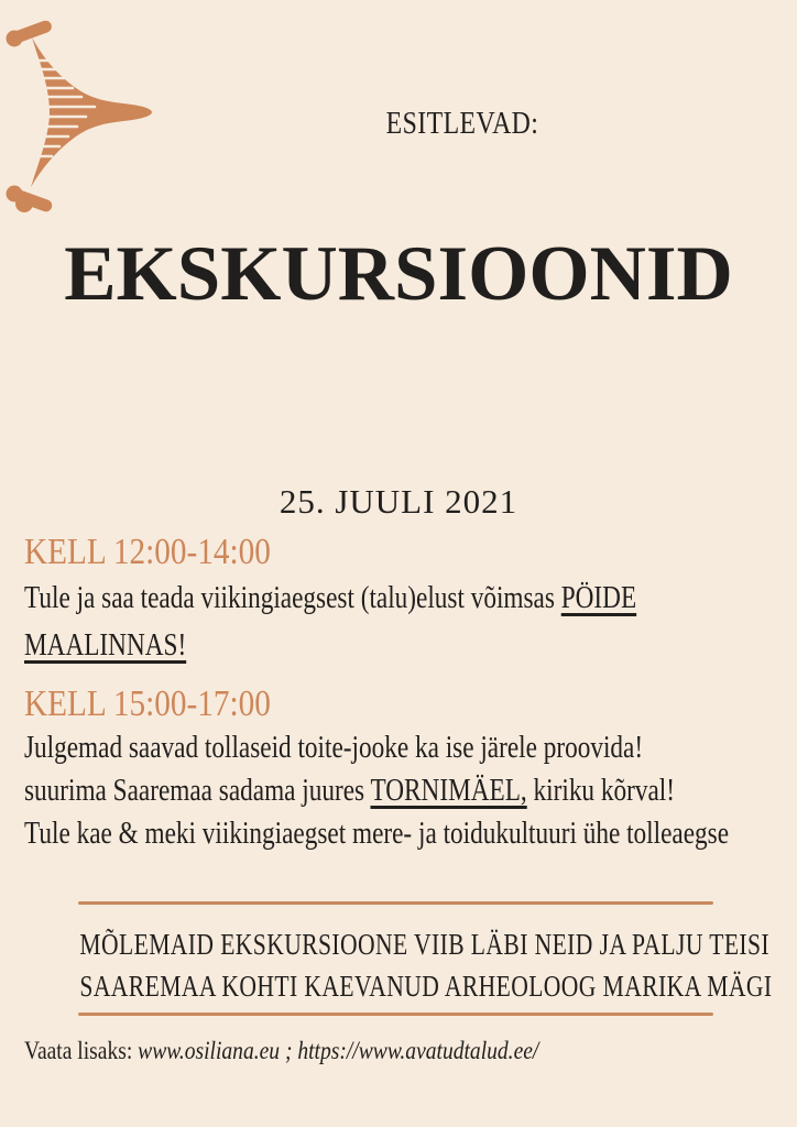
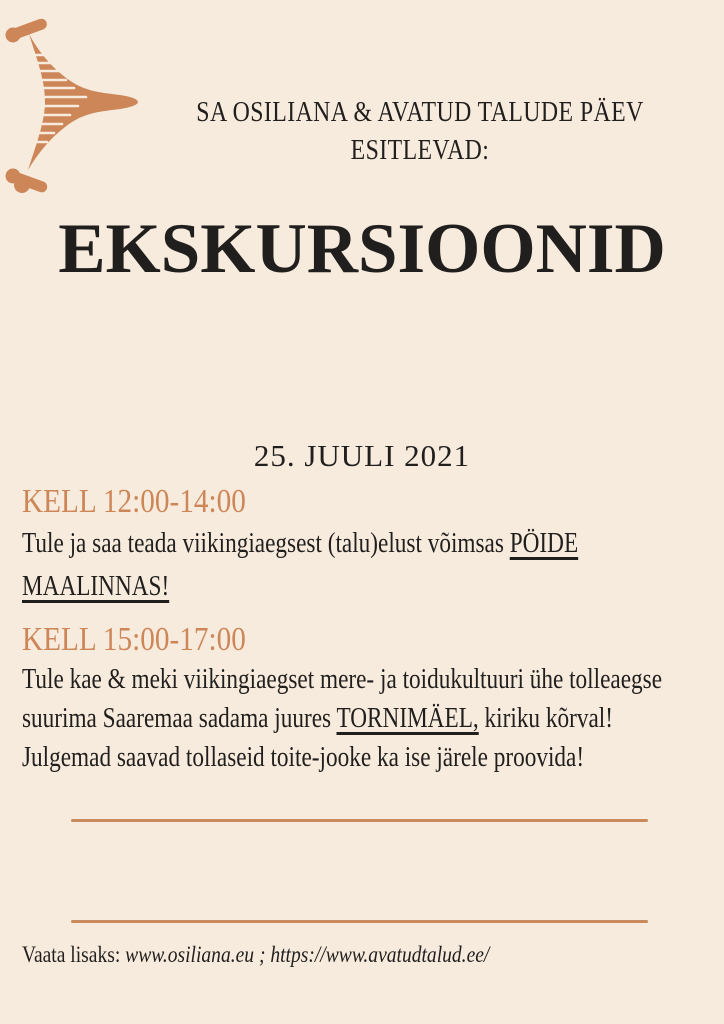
+ SA OSILIANA & AVATUD TALUDE PÄEV
  ESITLEVAD:
  EKSKURSIOONID
  25. JUULI 2021
  KELL 12:00-14:00
  Tule ja saa teada viikingiaegsest (talu)elust võimsas PÖIDE
  MAALINNAS!
  KELL 15:00-17:00
- Julgemad saavad tollaseid toite-jooke ka ise järele proovida!
+ Tule kae & meki viikingiaegset mere- ja toidukultuuri ühe tolleaegse
  suurima Saaremaa sadama juures TORNIMÄEL, kiriku kõrval!
- Tule kae & meki viikingiaegset mere- ja toidukultuuri ühe tolleaegse
+ Julgemad saavad tollaseid toite-jooke ka ise järele proovida!
- MÕLEMAID EKSKURSIOONE VIIB LÄBI NEID JA PALJU TEISI
- SAAREMAA KOHTI KAEVANUD ARHEOLOOG MARIKA MÄGI
  Vaata lisaks: www.osiliana.eu ; https://www.avatudtalud.ee/
